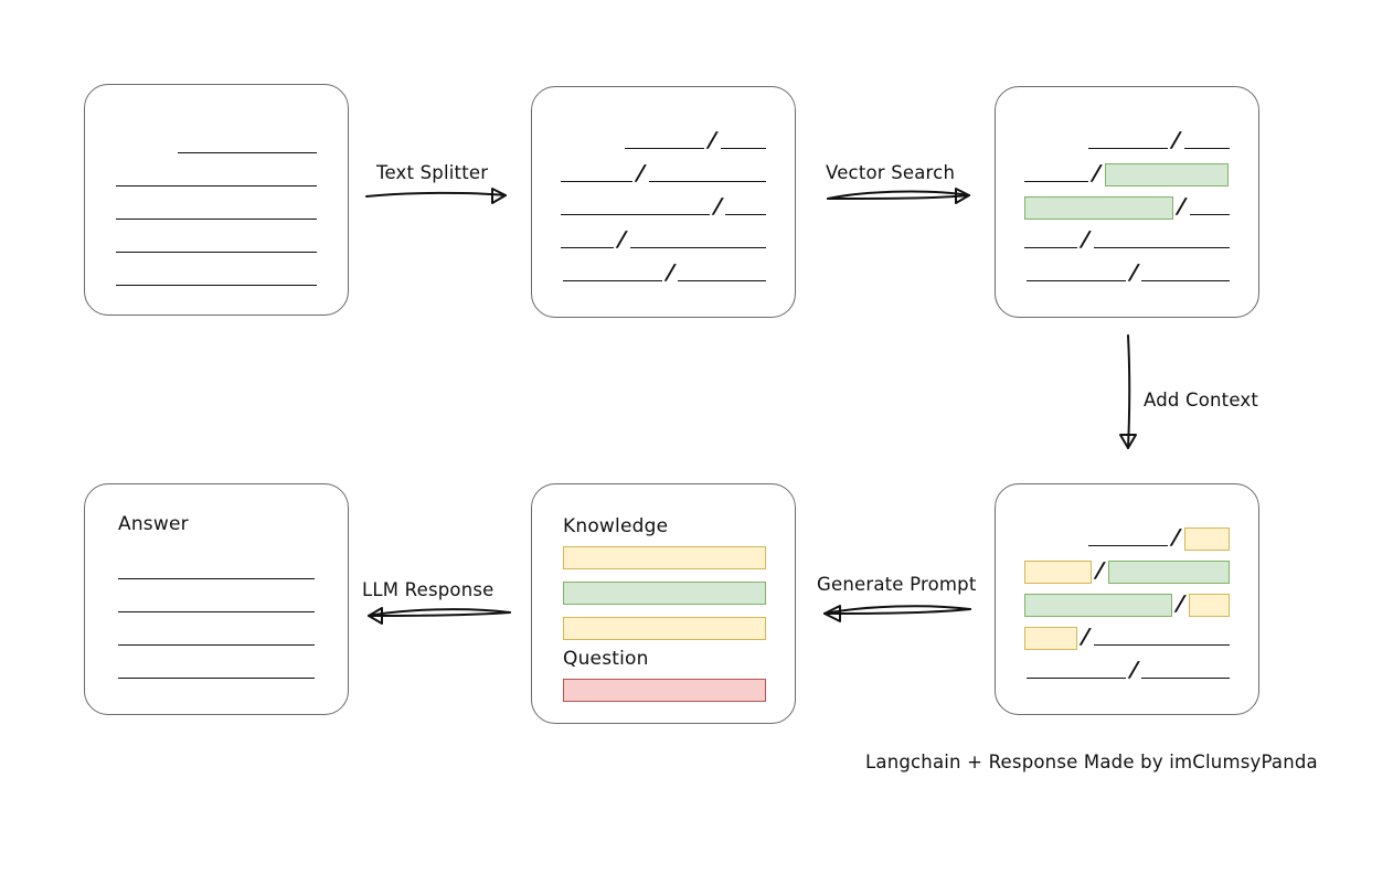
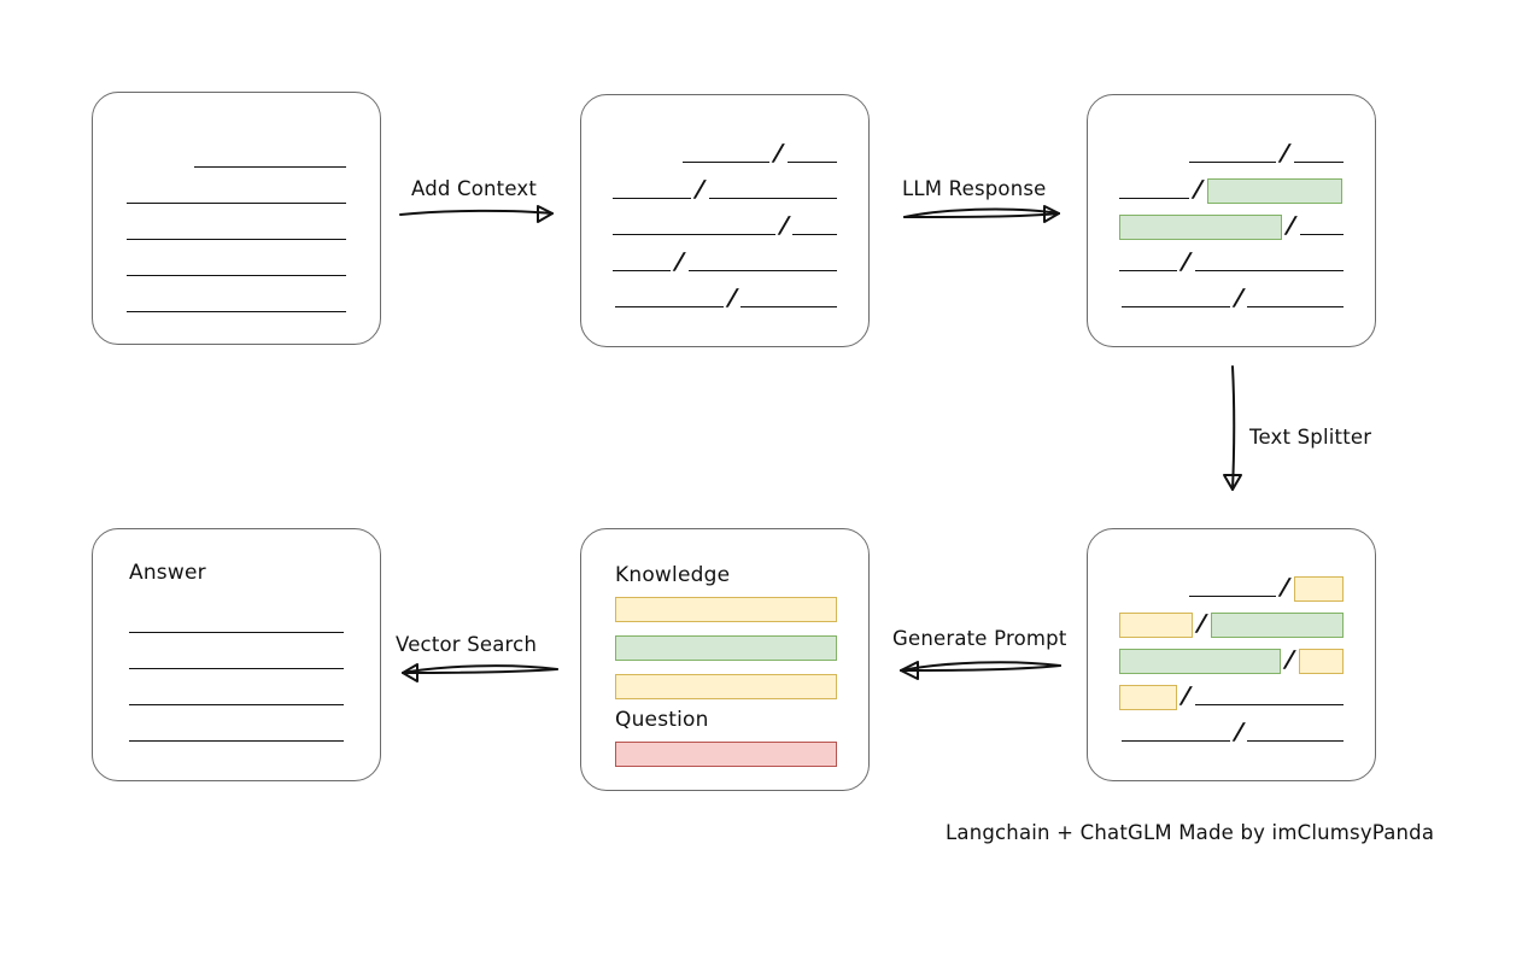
- Text Splitter
+ Add Context
- Vector Search
+ LLM Response
- Add Context
+ Text Splitter
  Answer
- LLM Response
+ Vector Search
  Knowledge
  Question
  Generate Prompt
- Langchain + Response Made by imClumsyPanda
+ Langchain + ChatGLM Made by imClumsyPanda
